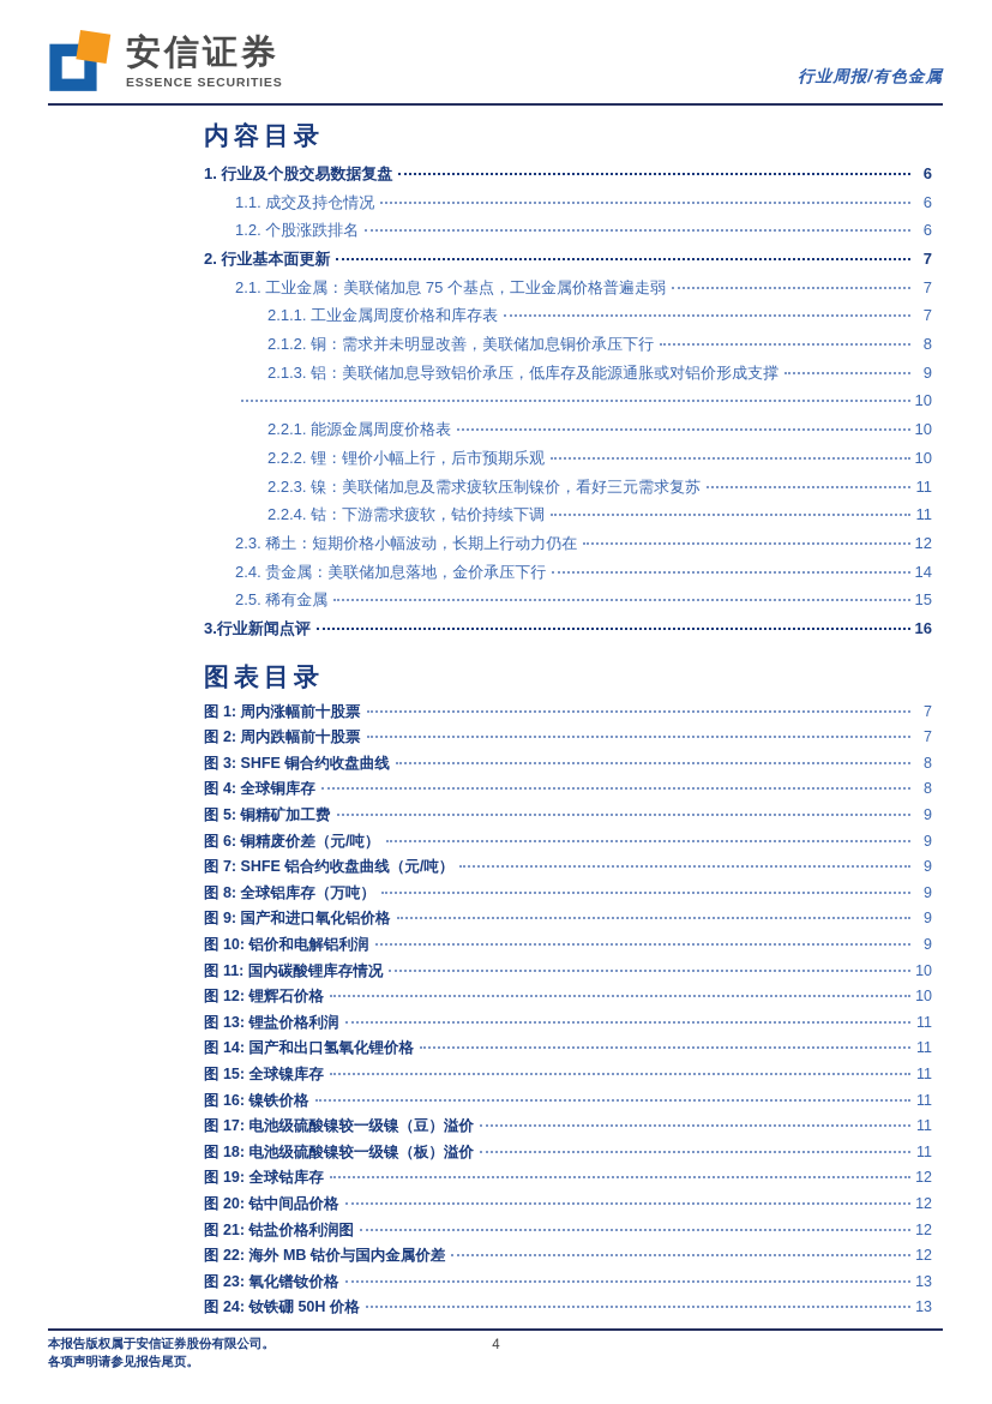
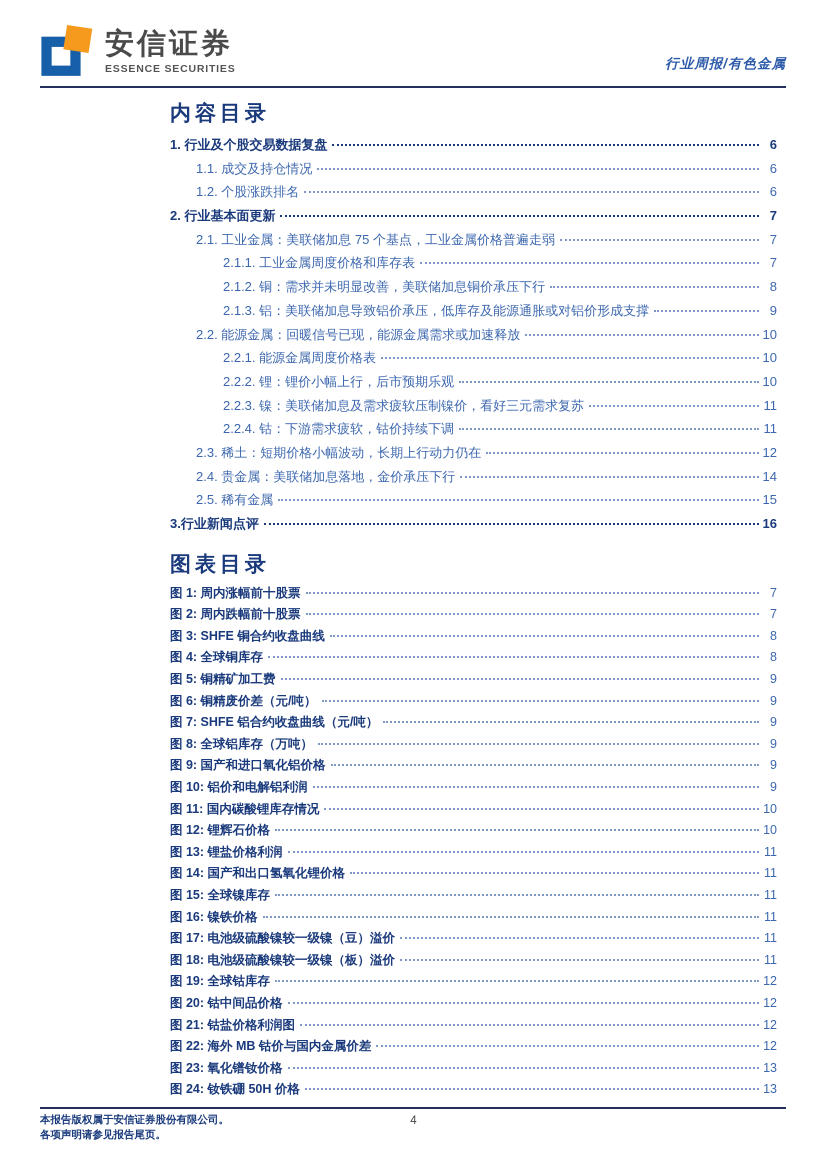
  安信证券
  ESSENCE SECURITIES
  行业周报/有色金属
  内容目录
  1. 行业及个股交易数据复盘
  6
  1.1. 成交及持仓情况
  6
  1.2. 个股涨跌排名
  6
  2. 行业基本面更新
  7
  2.1. 工业金属：美联储加息 75 个基点，工业金属价格普遍走弱
  7
  2.1.1. 工业金属周度价格和库存表
  7
  2.1.2. 铜：需求并未明显改善，美联储加息铜价承压下行
  8
  2.1.3. 铝：美联储加息导致铝价承压，低库存及能源通胀或对铝价形成支撑
  9
+ 2.2. 能源金属：回暖信号已现，能源金属需求或加速释放
  10
  2.2.1. 能源金属周度价格表
  10
  2.2.2. 锂：锂价小幅上行，后市预期乐观
  10
  2.2.3. 镍：美联储加息及需求疲软压制镍价，看好三元需求复苏
  11
  2.2.4. 钴：下游需求疲软，钴价持续下调
  11
  2.3. 稀土：短期价格小幅波动，长期上行动力仍在
  12
  2.4. 贵金属：美联储加息落地，金价承压下行
  14
  2.5. 稀有金属
  15
  3.行业新闻点评
  16
  图表目录
  图 1: 周内涨幅前十股票
  7
  图 2: 周内跌幅前十股票
  7
  图 3: SHFE 铜合约收盘曲线
  8
  图 4: 全球铜库存
  8
  图 5: 铜精矿加工费
  9
  图 6: 铜精废价差（元/吨）
  9
  图 7: SHFE 铝合约收盘曲线（元/吨）
  9
  图 8: 全球铝库存（万吨）
  9
  图 9: 国产和进口氧化铝价格
  9
  图 10: 铝价和电解铝利润
  9
  图 11: 国内碳酸锂库存情况
  10
  图 12: 锂辉石价格
  10
  图 13: 锂盐价格利润
  11
  图 14: 国产和出口氢氧化锂价格
  11
  图 15: 全球镍库存
  11
  图 16: 镍铁价格
  11
  图 17: 电池级硫酸镍较一级镍（豆）溢价
  11
  图 18: 电池级硫酸镍较一级镍（板）溢价
  11
  图 19: 全球钴库存
  12
  图 20: 钴中间品价格
  12
  图 21: 钴盐价格利润图
  12
  图 22: 海外 MB 钴价与国内金属价差
  12
  图 23: 氧化镨钕价格
  13
  图 24: 钕铁硼 50H 价格
  13
  本报告版权属于安信证券股份有限公司。
  各项声明请参见报告尾页。
  4
